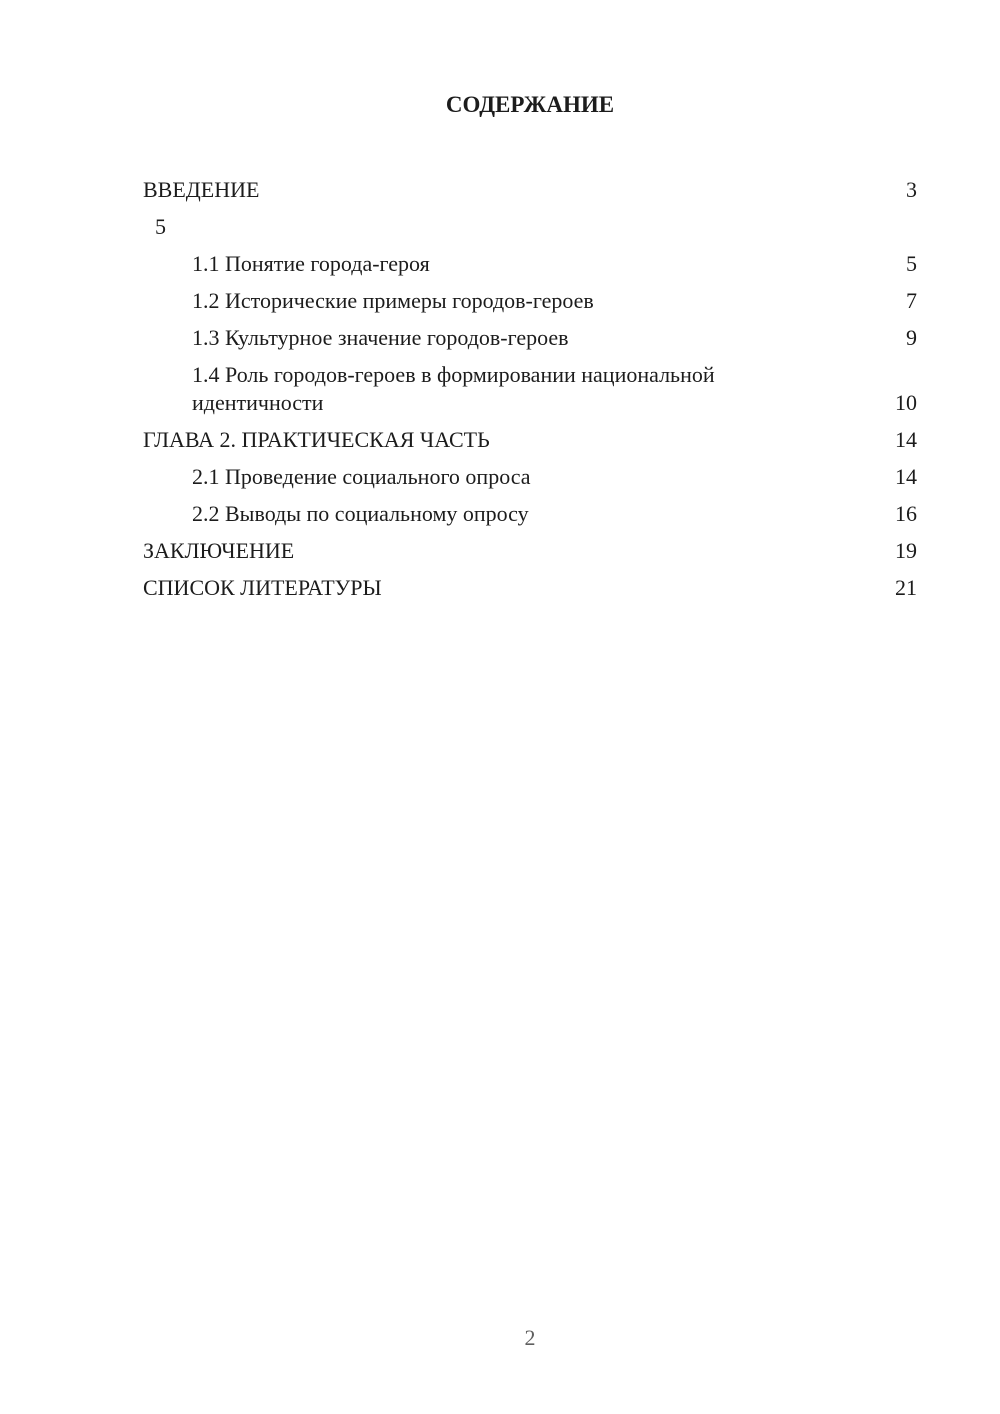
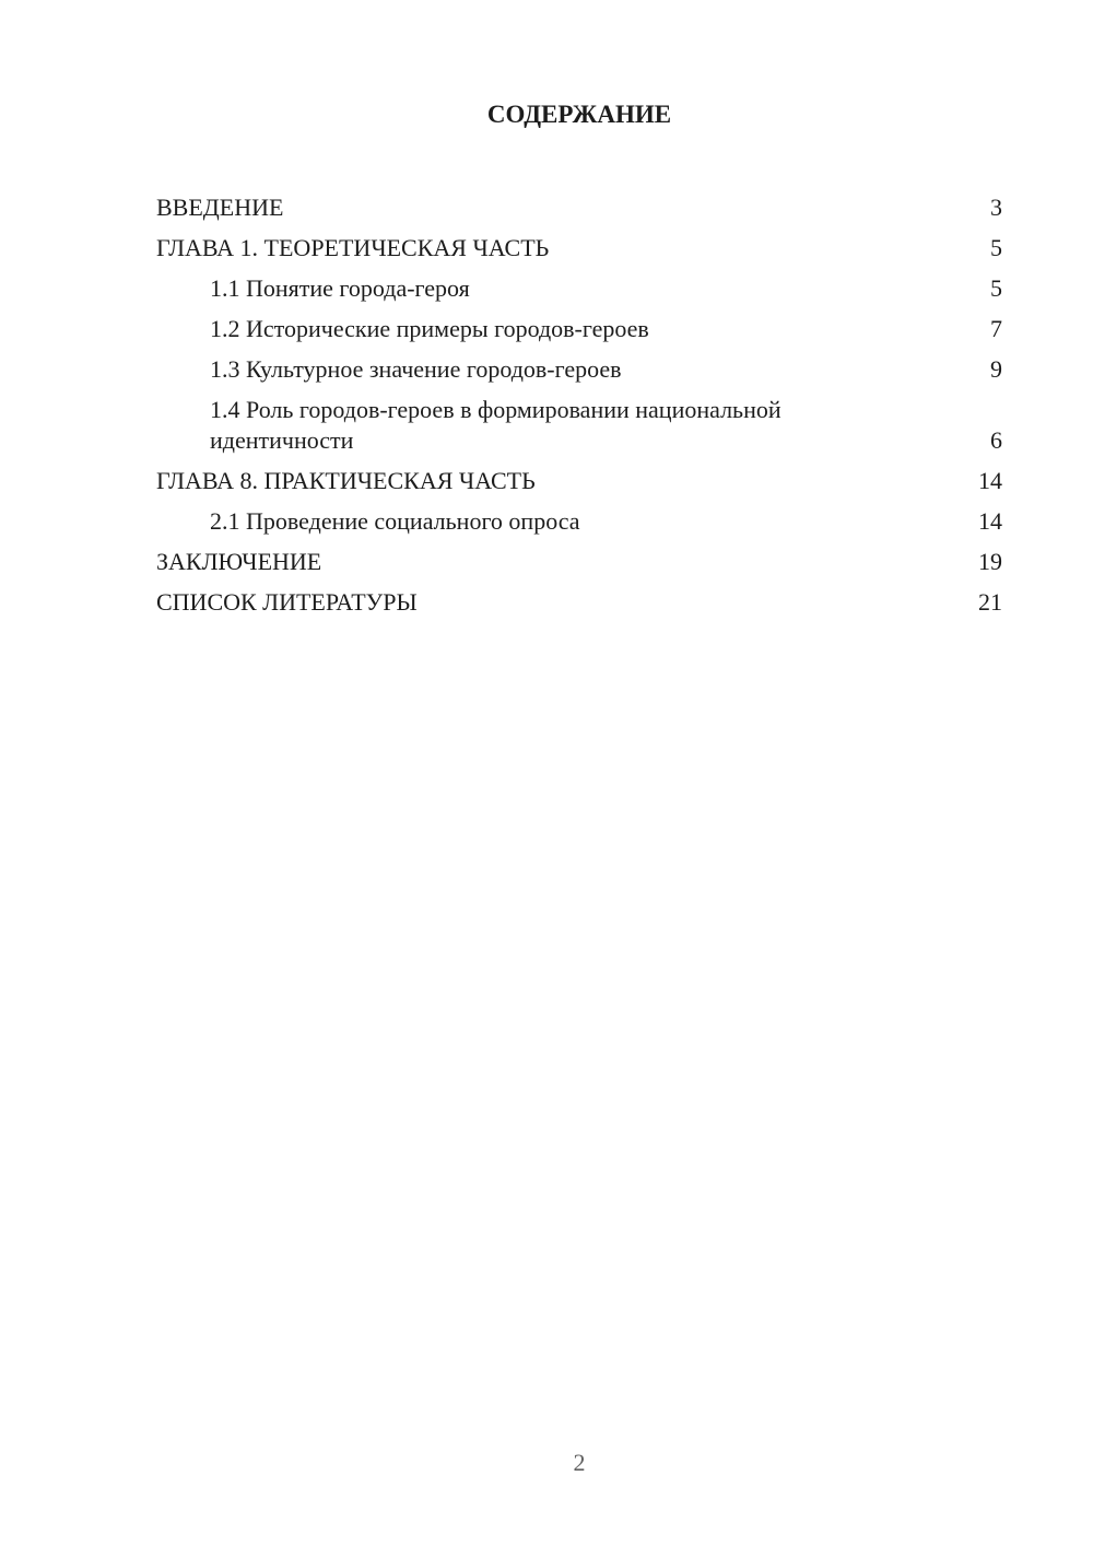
  СОДЕРЖАНИЕ
  ВВЕДЕНИЕ
  3
+ ГЛАВА 1. ТЕОРЕТИЧЕСКАЯ ЧАСТЬ
  5
  1.1 Понятие города-героя
  5
  1.2 Исторические примеры городов-героев
  7
  1.3 Культурное значение городов-героев
  9
  1.4 Роль городов-героев в формировании национальной
  идентичности
- 10
+ 6
- ГЛАВА 2. ПРАКТИЧЕСКАЯ ЧАСТЬ
+ ГЛАВА 8. ПРАКТИЧЕСКАЯ ЧАСТЬ
  14
  2.1 Проведение социального опроса
  14
- 2.2 Выводы по социальному опросу
- 16
  ЗАКЛЮЧЕНИЕ
  19
  СПИСОК ЛИТЕРАТУРЫ
  21
  2
